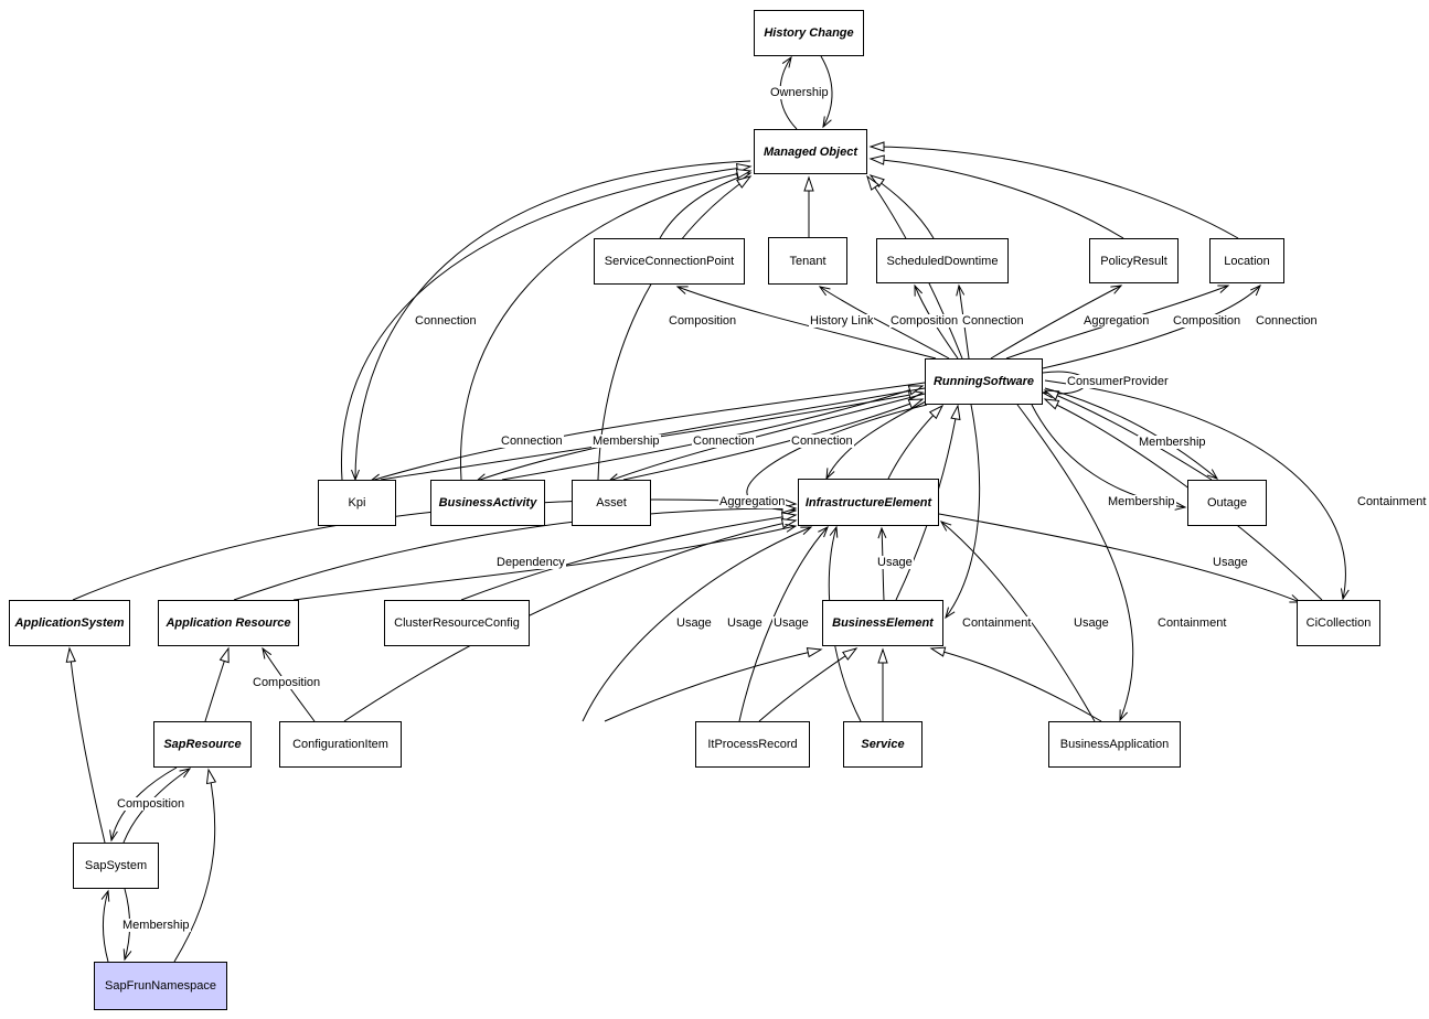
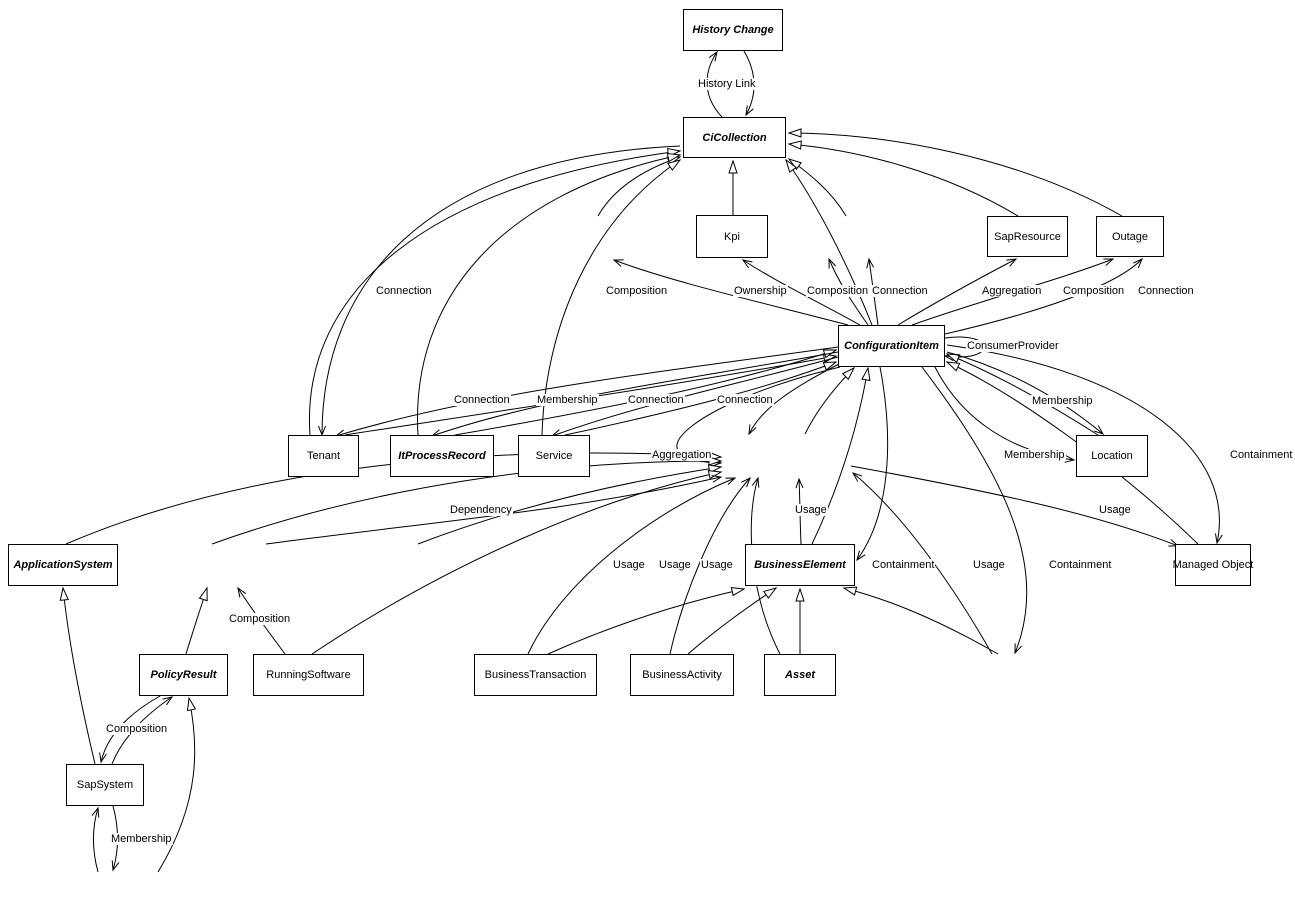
  History Change
- Managed Object
+ CiCollection
- ServiceConnectionPoint
- Tenant
+ Kpi
- ScheduledDowntime
- PolicyResult
+ SapResource
- Location
+ Outage
- RunningSoftware
+ ConfigurationItem
- Kpi
+ Tenant
- BusinessActivity
+ ItProcessRecord
- Asset
+ Service
- InfrastructureElement
- Outage
+ Location
  ApplicationSystem
- Application Resource
- ClusterResourceConfig
  BusinessElement
- CiCollection
+ Managed Object
- SapResource
+ PolicyResult
- ConfigurationItem
+ RunningSoftware
+ BusinessTransaction
- ItProcessRecord
+ BusinessActivity
- Service
+ Asset
- BusinessApplication
  SapSystem
- SapFrunNamespace
- Ownership
+ History Link
  Connection
  Composition
- History Link
+ Ownership
  Composition
  Connection
  Aggregation
  Composition
  Connection
  ConsumerProvider
  Connection
  Membership
  Connection
  Connection
  Membership
  Membership
  Aggregation
  Containment
  Dependency
  Usage
  Usage
  Usage
  Usage
  Usage
  Containment
  Usage
  Containment
  Composition
  Composition
  Membership
